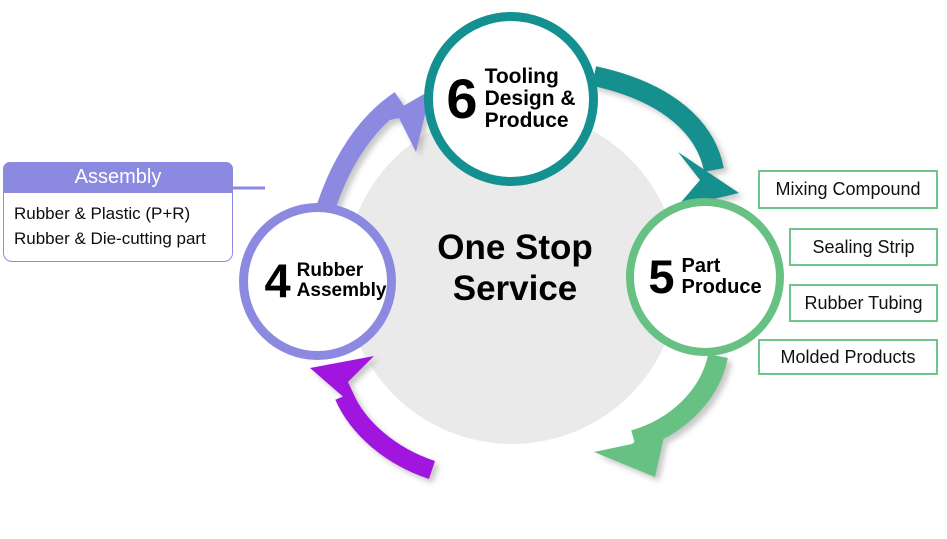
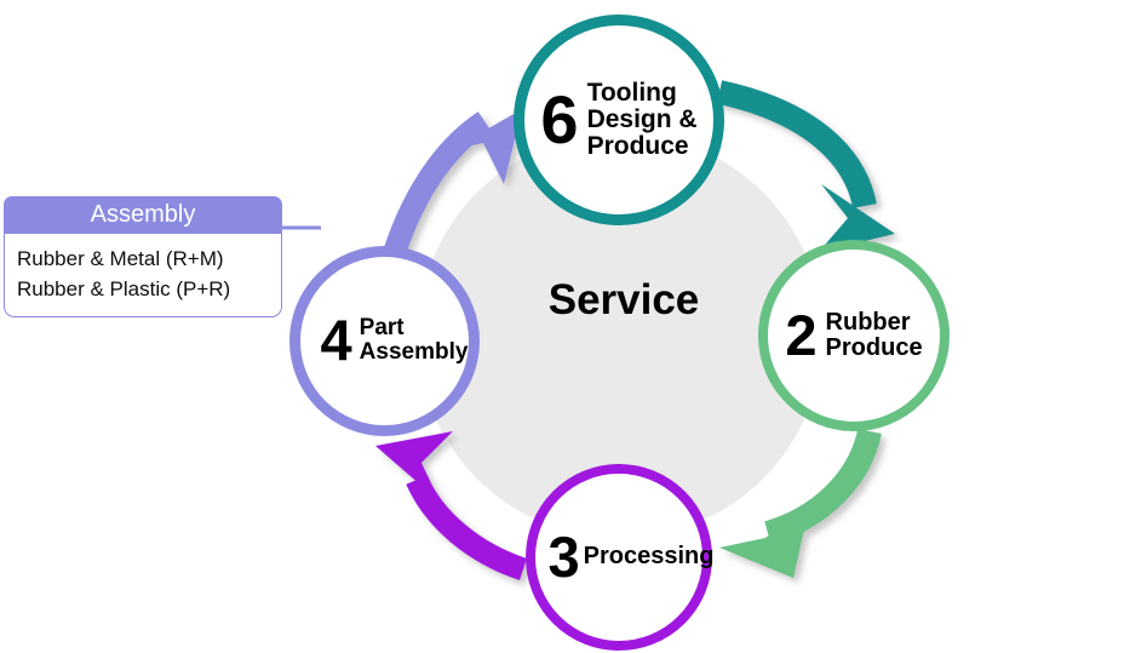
- One Stop
  Service
  6
  Tooling
  Design &
  Produce
- 5
+ 2
- Part
+ Rubber
  Produce
+ 3
+ Processing
  4
- Rubber
+ Part
  Assembly
  Assembly
+ Rubber & Metal (R+M)
  Rubber & Plastic (P+R)
- Rubber & Die-cutting part
- Mixing Compound
- Sealing Strip
- Rubber Tubing
- Molded Products
